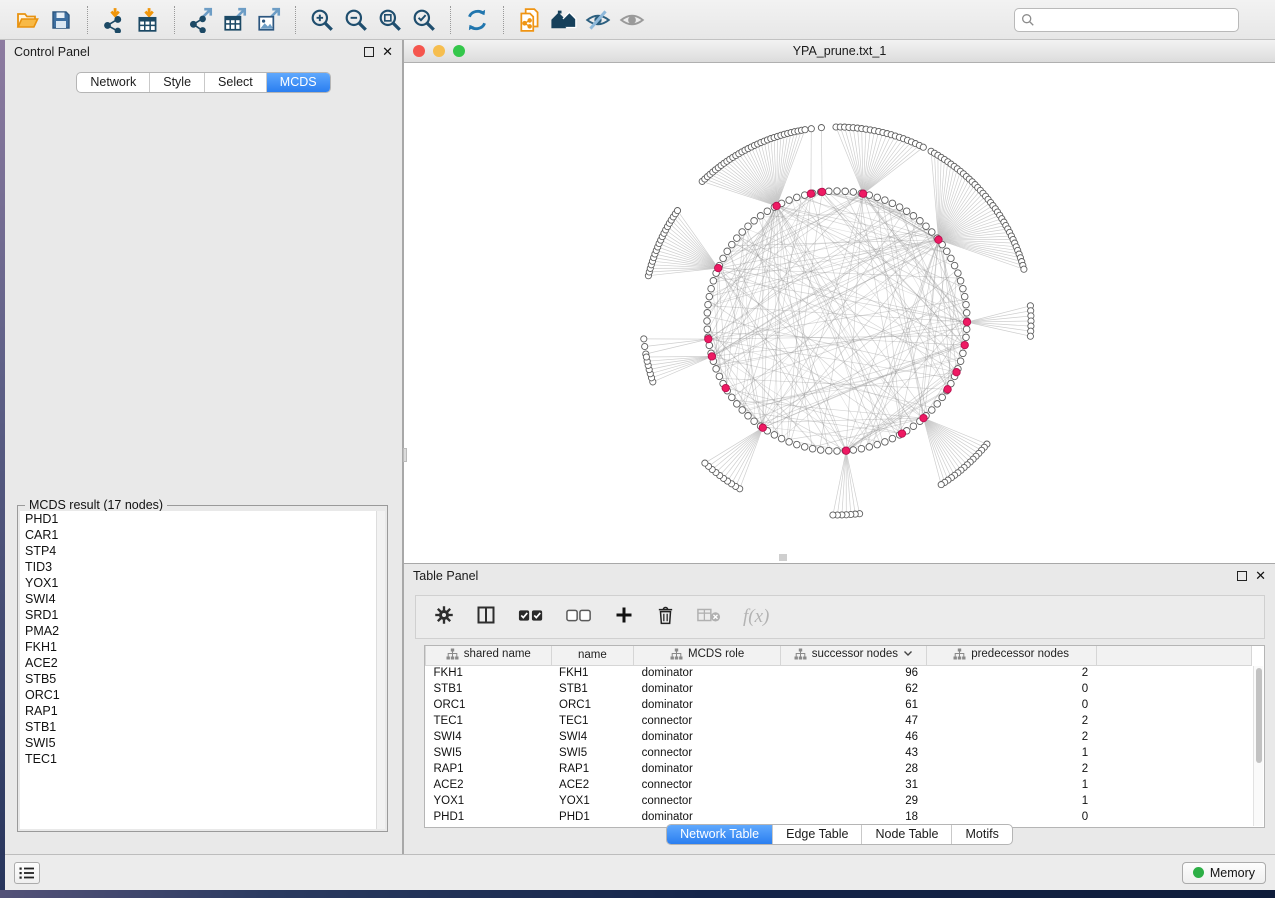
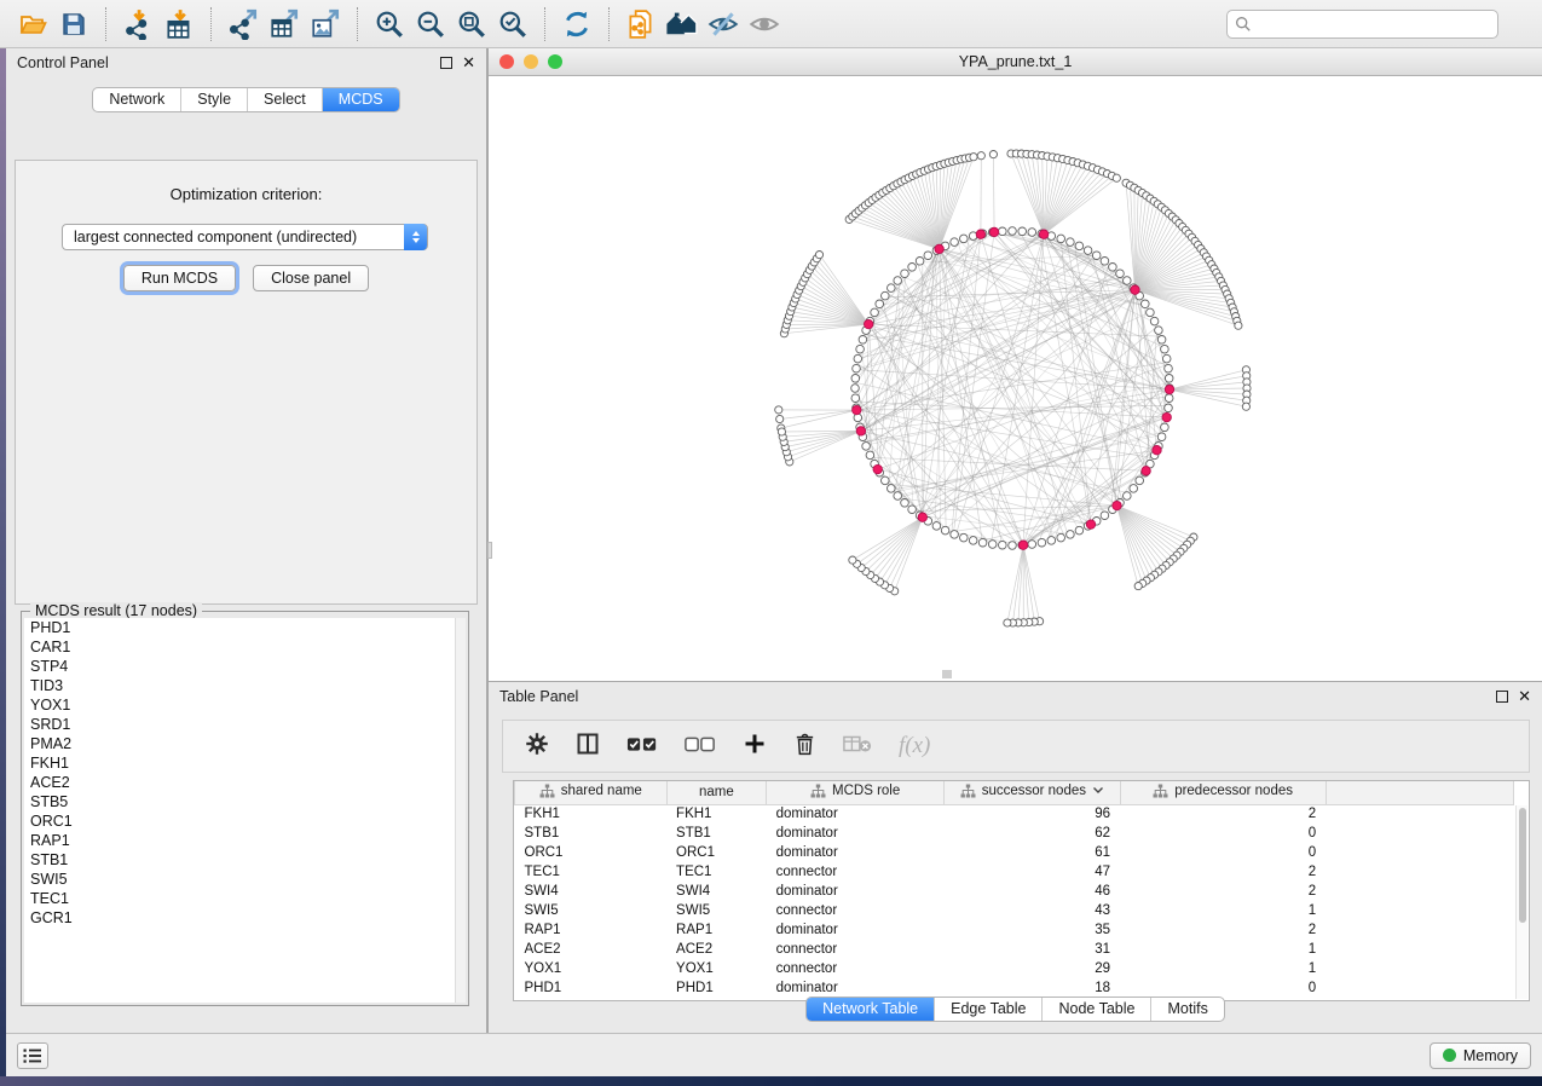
  Control Panel
  ✕
  Network
  Style
  Select
  MCDS
+ Optimization criterion:
+ largest connected component (undirected)
+ Run MCDS
+ Close panel
  MCDS result (17 nodes)
  PHD1
  CAR1
  STP4
  TID3
  YOX1
- SWI4
  SRD1
  PMA2
  FKH1
  ACE2
  STB5
  ORC1
  RAP1
  STB1
  SWI5
  TEC1
+ GCR1
  YPA_prune.txt_1
  Table Panel
  ✕
  f(x)
  shared name	name	MCDS role	successor nodes	predecessor nodes
  FKH1	FKH1	dominator	96	2
  STB1	STB1	dominator	62	0
  ORC1	ORC1	dominator	61	0
  TEC1	TEC1	connector	47	2
  SWI4	SWI4	dominator	46	2
  SWI5	SWI5	connector	43	1
- RAP1	RAP1	dominator	28	2
+ RAP1	RAP1	dominator	35	2
  ACE2	ACE2	connector	31	1
  YOX1	YOX1	connector	29	1
  PHD1	PHD1	dominator	18	0
  Network Table
  Edge Table
  Node Table
  Motifs
  Memory
